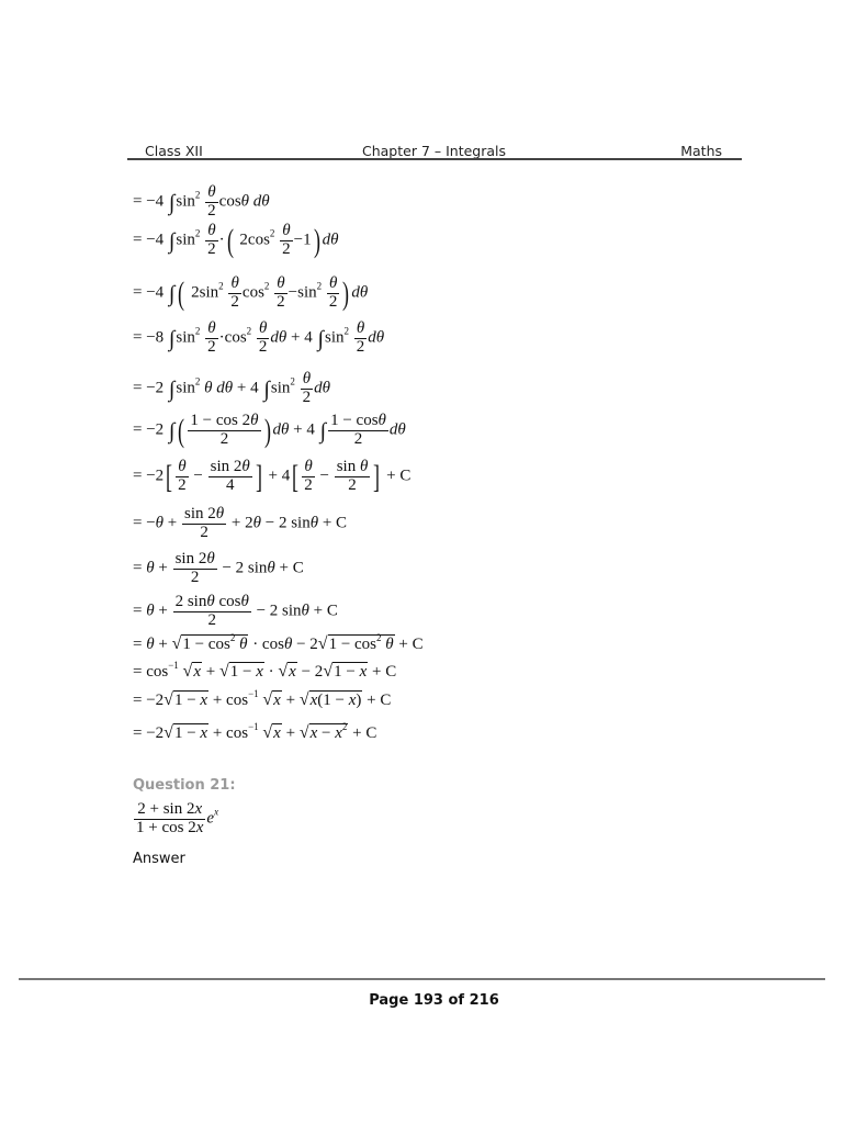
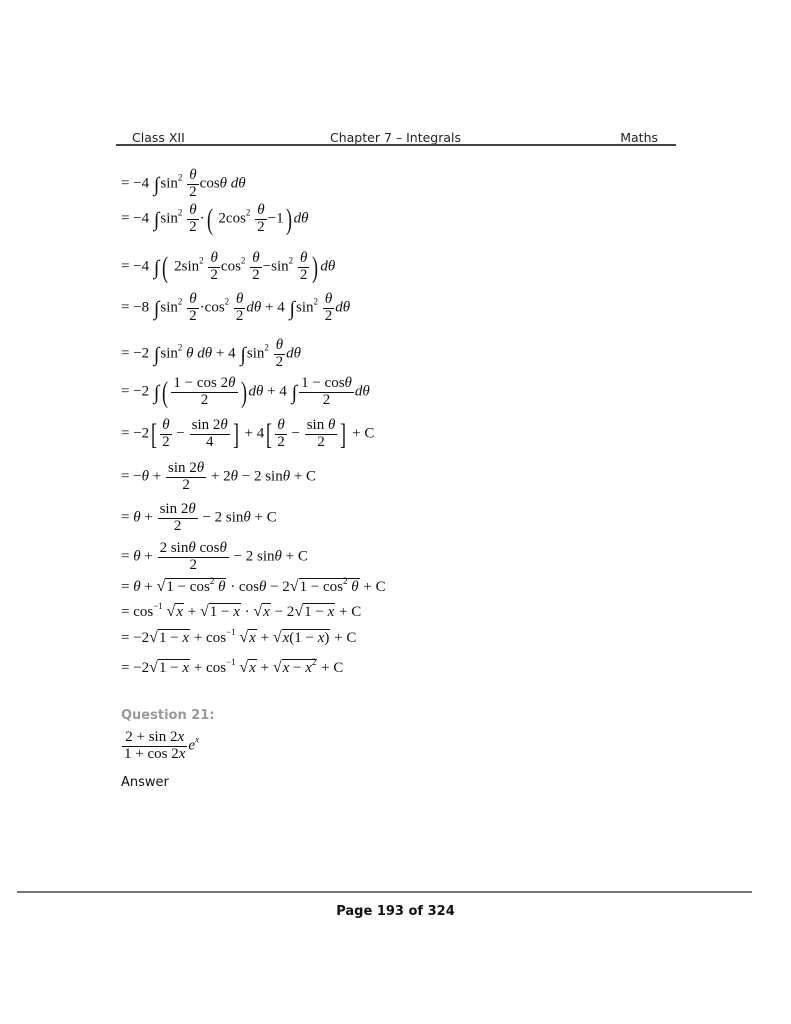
  Class XII
  Chapter 7 – Integrals
  Maths
  = −4 ∫sin2
  θ
  2
  cosθ dθ
  = −4 ∫sin2
  θ
  2
  · ( 2cos2
  θ
  2
  −1 ) dθ
  = −4 ∫ ( 2sin2
  θ
  2
  cos2
  θ
  2
  −sin2
  θ
  2
  ) dθ
  = −8 ∫sin2
  θ
  2
  ·cos2
  θ
  2
  dθ + 4 ∫sin2
  θ
  2
  dθ
  = −2 ∫sin2 θ dθ + 4 ∫sin2
  θ
  2
  dθ
  = −2 ∫ (
  1 − cos 2θ
  2
  ) dθ + 4 ∫
  1 − cosθ
  2
  dθ
  = −2 [
  θ
  2
  −
  sin 2θ
  4
  ] + 4 [
  θ
  2
  −
  sin θ
  2
  ] + C
  = −θ +
  sin 2θ
  2
  + 2θ − 2 sinθ + C
  = θ +
  sin 2θ
  2
  − 2 sinθ + C
  = θ +
  2 sinθ cosθ
  2
  − 2 sinθ + C
  = θ + √1 − cos2 θ · cosθ − 2√1 − cos2 θ + C
  = cos−1 √x + √1 − x · √x − 2√1 − x + C
  = −2√1 − x + cos−1 √x + √x(1 − x) + C
  = −2√1 − x + cos−1 √x + √x − x2 + C
  Question 21:
  2 + sin 2x
  1 + cos 2x
  ex
  Answer
- Page 193 of 216
+ Page 193 of 324
